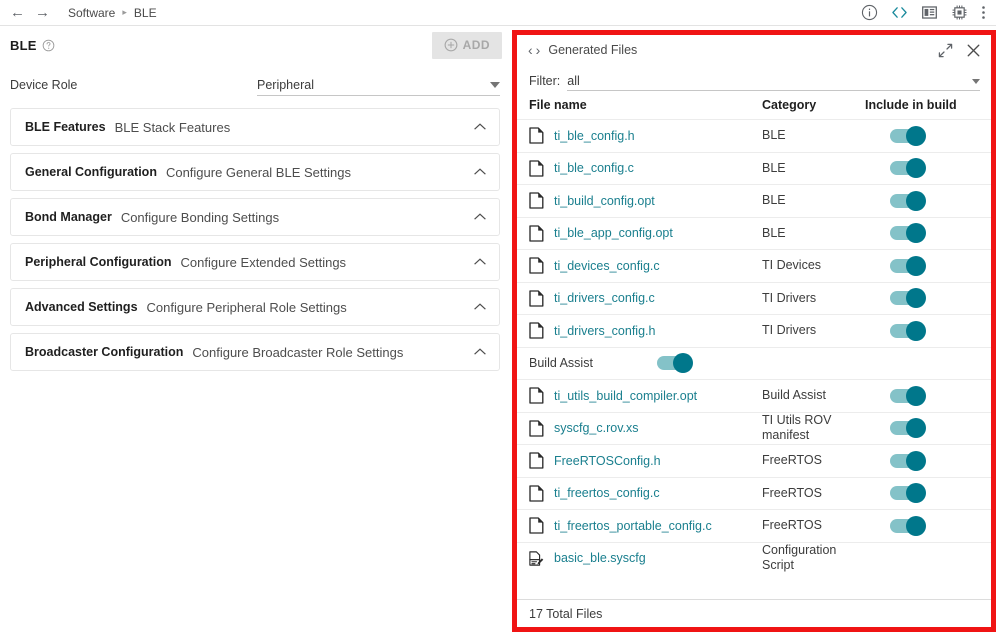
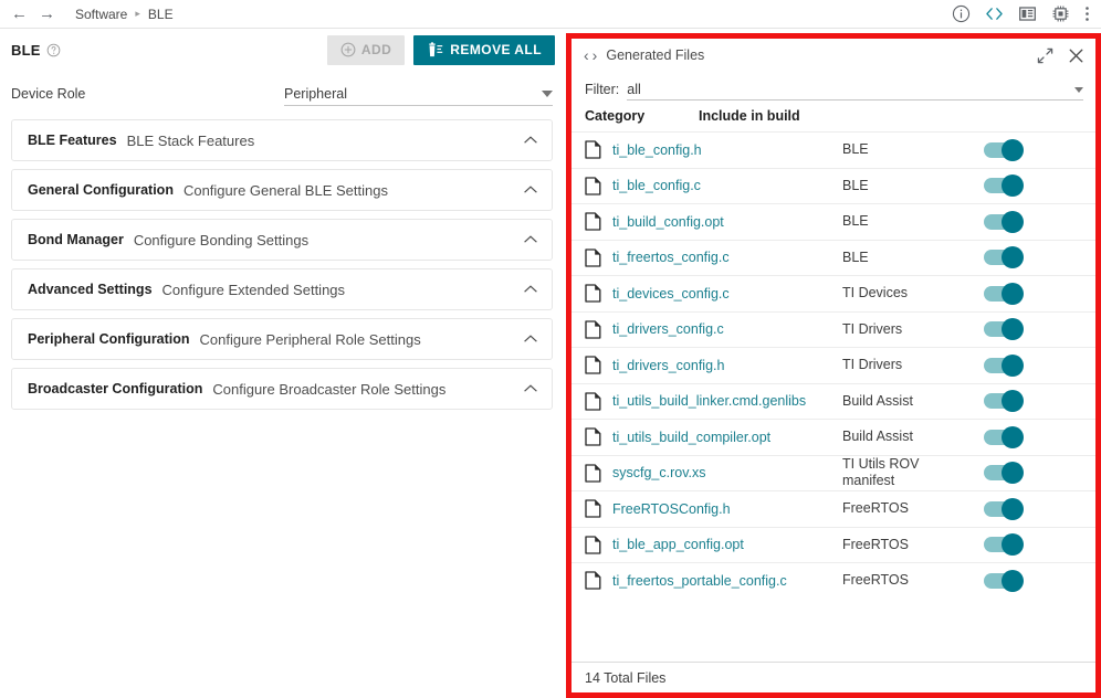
  ←
  →
  Software
  ▸
  BLE
  BLE
  ADD
+ REMOVE ALL
  Device Role
  Peripheral
  BLE Features
  BLE Stack Features
  General Configuration
  Configure General BLE Settings
  Bond Manager
  Configure Bonding Settings
- Peripheral Configuration
+ Advanced Settings
  Configure Extended Settings
- Advanced Settings
+ Peripheral Configuration
  Configure Peripheral Role Settings
  Broadcaster Configuration
  Configure Broadcaster Role Settings
  ‹
  ›
  Generated Files
  Filter:
  all
- File name
  Category
  Include in build
  ti_ble_config.h
  BLE
  ti_ble_config.c
  BLE
  ti_build_config.opt
  BLE
- ti_ble_app_config.opt
+ ti_freertos_config.c
  BLE
  ti_devices_config.c
  TI Devices
  ti_drivers_config.c
  TI Drivers
  ti_drivers_config.h
  TI Drivers
+ ti_utils_build_linker.cmd.genlibs
  Build Assist
  ti_utils_build_compiler.opt
  Build Assist
  syscfg_c.rov.xs
  TI Utils ROV manifest
  FreeRTOSConfig.h
  FreeRTOS
- ti_freertos_config.c
+ ti_ble_app_config.opt
  FreeRTOS
  ti_freertos_portable_config.c
  FreeRTOS
- basic_ble.syscfg
- Configuration Script
- 17 Total Files
+ 14 Total Files
